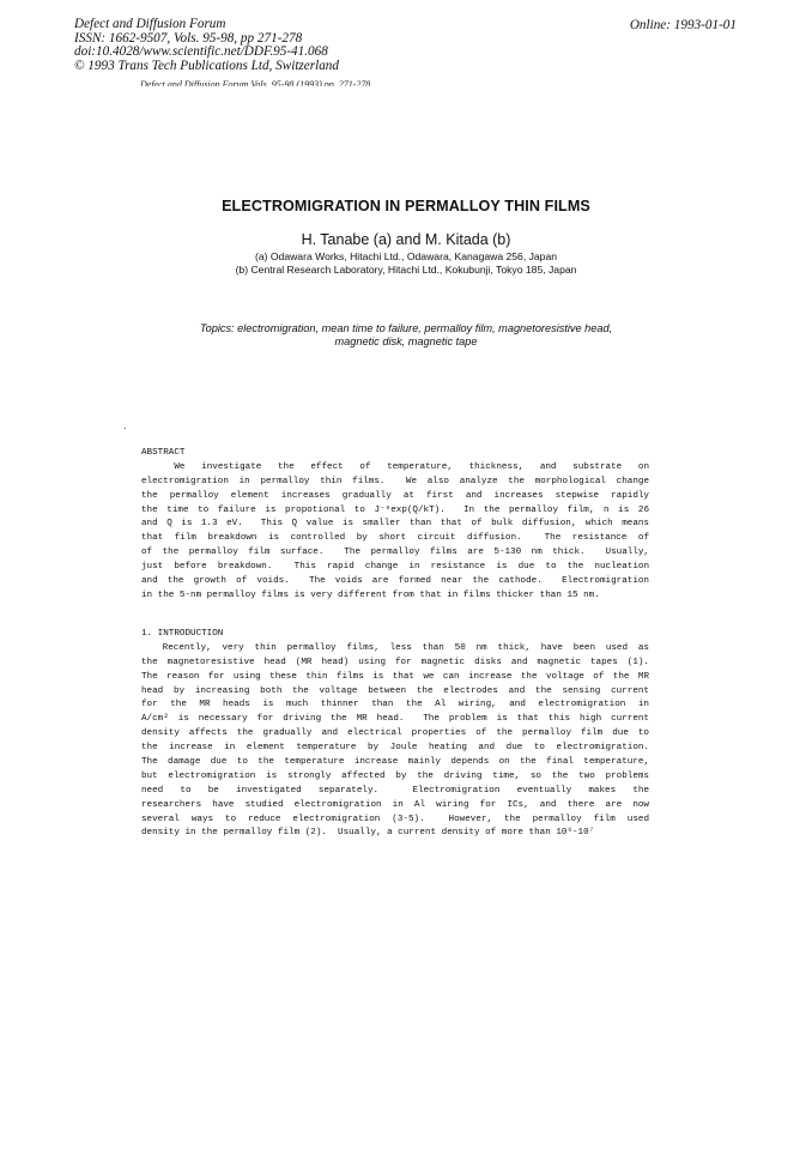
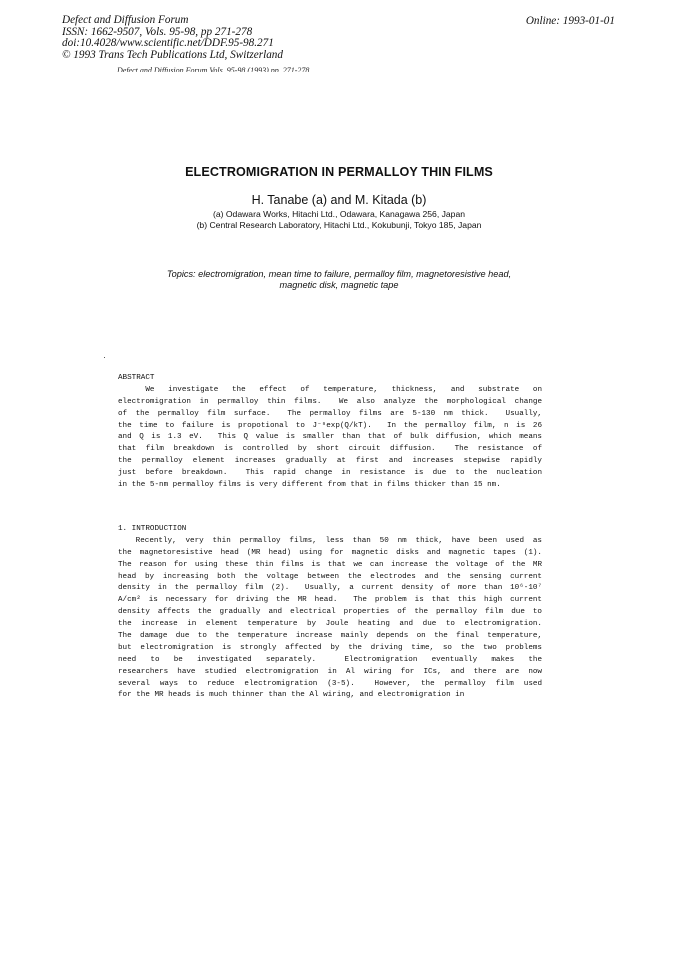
  Defect and Diffusion Forum
  ISSN: 1662-9507, Vols. 95-98, pp 271-278
- doi:10.4028/www.scientific.net/DDF.95-41.068
+ doi:10.4028/www.scientific.net/DDF.95-98.271
  © 1993 Trans Tech Publications Ltd, Switzerland
  Online: 1993-01-01
  Defect and Diffusion Forum Vols. 95-98 (1993) pp. 271-278
  ELECTROMIGRATION IN PERMALLOY THIN FILMS
  H. Tanabe (a) and M. Kitada (b)
  (a) Odawara Works, Hitachi Ltd., Odawara, Kanagawa 256, Japan
  (b) Central Research Laboratory, Hitachi Ltd., Kokubunji, Tokyo 185, Japan
  Topics: electromigration, mean time to failure, permalloy film, magnetoresistive head,
  magnetic disk, magnetic tape
  ABSTRACT
  We investigate the effect of temperature, thickness, and substrate on
  electromigration in permalloy thin films. We also analyze the morphological change
- the permalloy element increases gradually at first and increases stepwise rapidly
+ of the permalloy film surface. The permalloy films are 5-130 nm thick. Usually,
  the time to failure is propotional to J⁻ⁿexp(Q/kT). In the permalloy film, n is 26
  and Q is 1.3 eV. This Q value is smaller than that of bulk diffusion, which means
  that film breakdown is controlled by short circuit diffusion. The resistance of
- of the permalloy film surface. The permalloy films are 5-130 nm thick. Usually,
+ the permalloy element increases gradually at first and increases stepwise rapidly
  just before breakdown. This rapid change in resistance is due to the nucleation
- and the growth of voids. The voids are formed near the cathode. Electromigration
  in the 5-nm permalloy films is very different from that in films thicker than 15 nm.
  1. INTRODUCTION
  Recently, very thin permalloy films, less than 50 nm thick, have been used as
  the magnetoresistive head (MR head) using for magnetic disks and magnetic tapes (1).
  The reason for using these thin films is that we can increase the voltage of the MR
  head by increasing both the voltage between the electrodes and the sensing current
- for the MR heads is much thinner than the Al wiring, and electromigration in
+ density in the permalloy film (2). Usually, a current density of more than 10⁶-10⁷
  A/cm² is necessary for driving the MR head. The problem is that this high current
  density affects the gradually and electrical properties of the permalloy film due to
  the increase in element temperature by Joule heating and due to electromigration.
  The damage due to the temperature increase mainly depends on the final temperature,
  but electromigration is strongly affected by the driving time, so the two problems
  need to be investigated separately. Electromigration eventually makes the
  researchers have studied electromigration in Al wiring for ICs, and there are now
  several ways to reduce electromigration (3-5). However, the permalloy film used
- density in the permalloy film (2). Usually, a current density of more than 10⁶-10⁷
+ for the MR heads is much thinner than the Al wiring, and electromigration in
